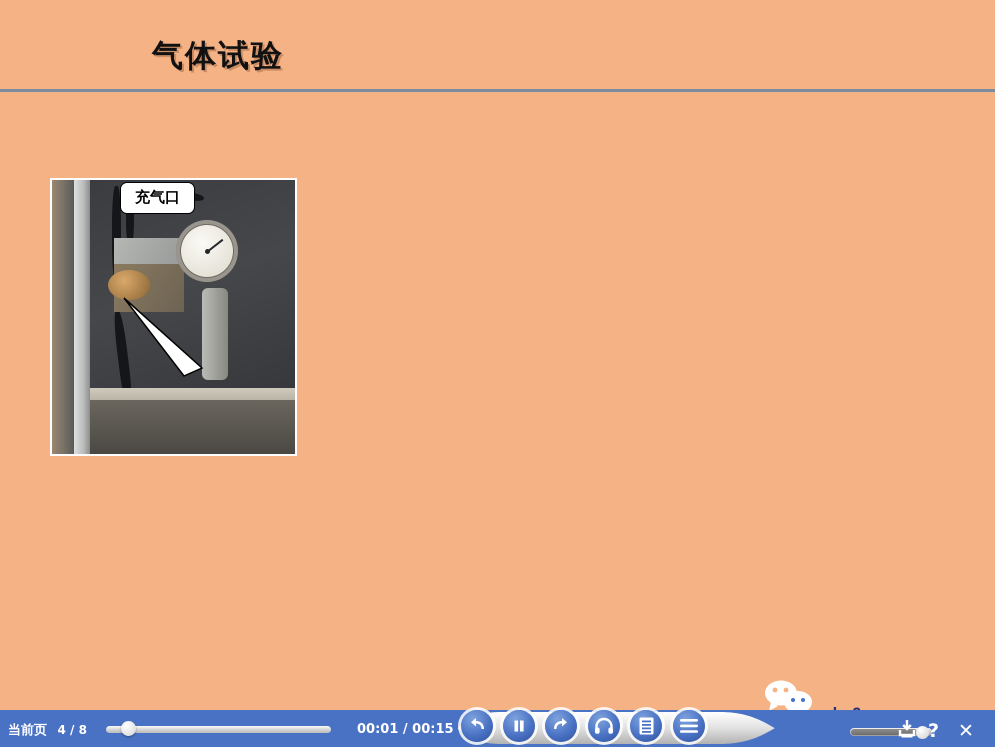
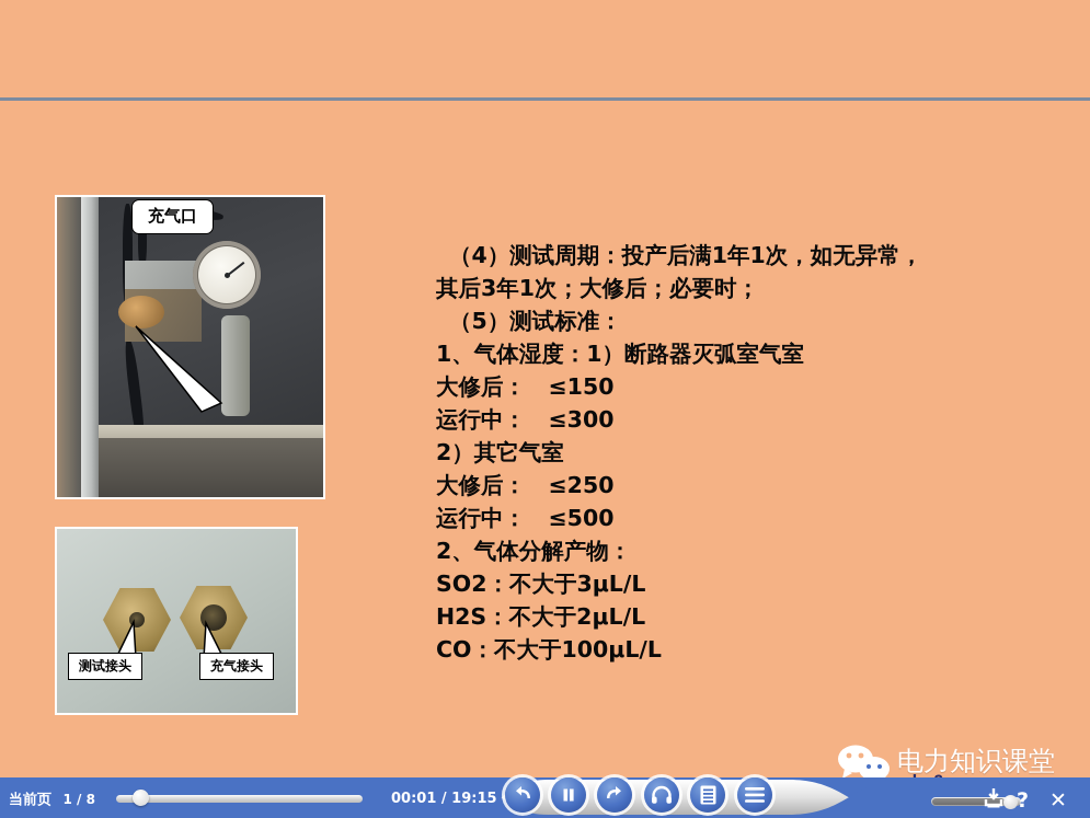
- 气体试验
  充气口
+ 测试接头
+ 充气接头
+ （4）测试周期：投产后满1年1次，如无异常，
+ 其后3年1次；大修后；必要时；
+ （5）测试标准：
+ 1、气体湿度：1）断路器灭弧室气室
+ 大修后： ≤150
+ 运行中： ≤300
+ 2）其它气室
+ 大修后： ≤250
+ 运行中： ≤500
+ 2、气体分解产物：
+ SO2：不大于3μL/L
+ H2S：不大于2μL/L
+ CO：不大于100μL/L
+ 电力知识课堂
- 当前页 4 / 8
+ 当前页 1 / 8
- 00:01 / 00:15
+ 00:01 / 19:15
  ?
  ✕
